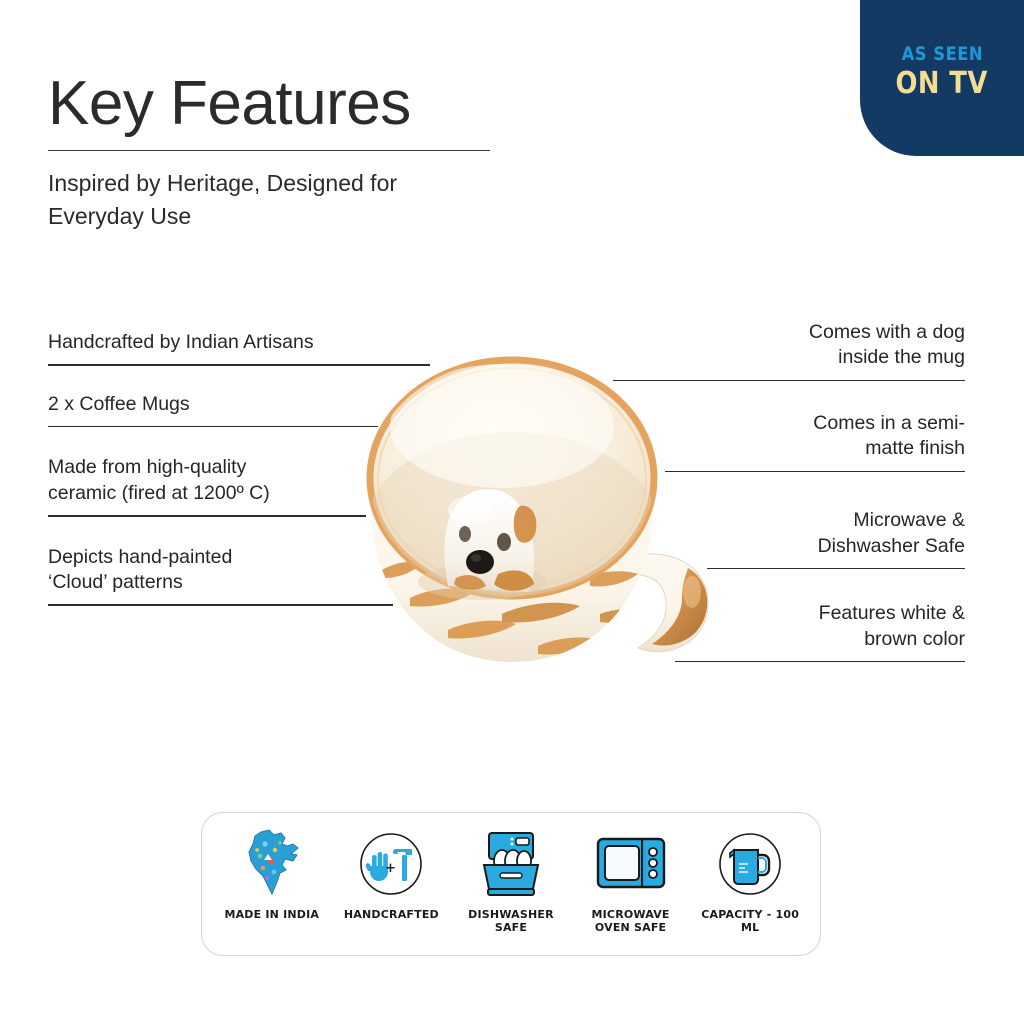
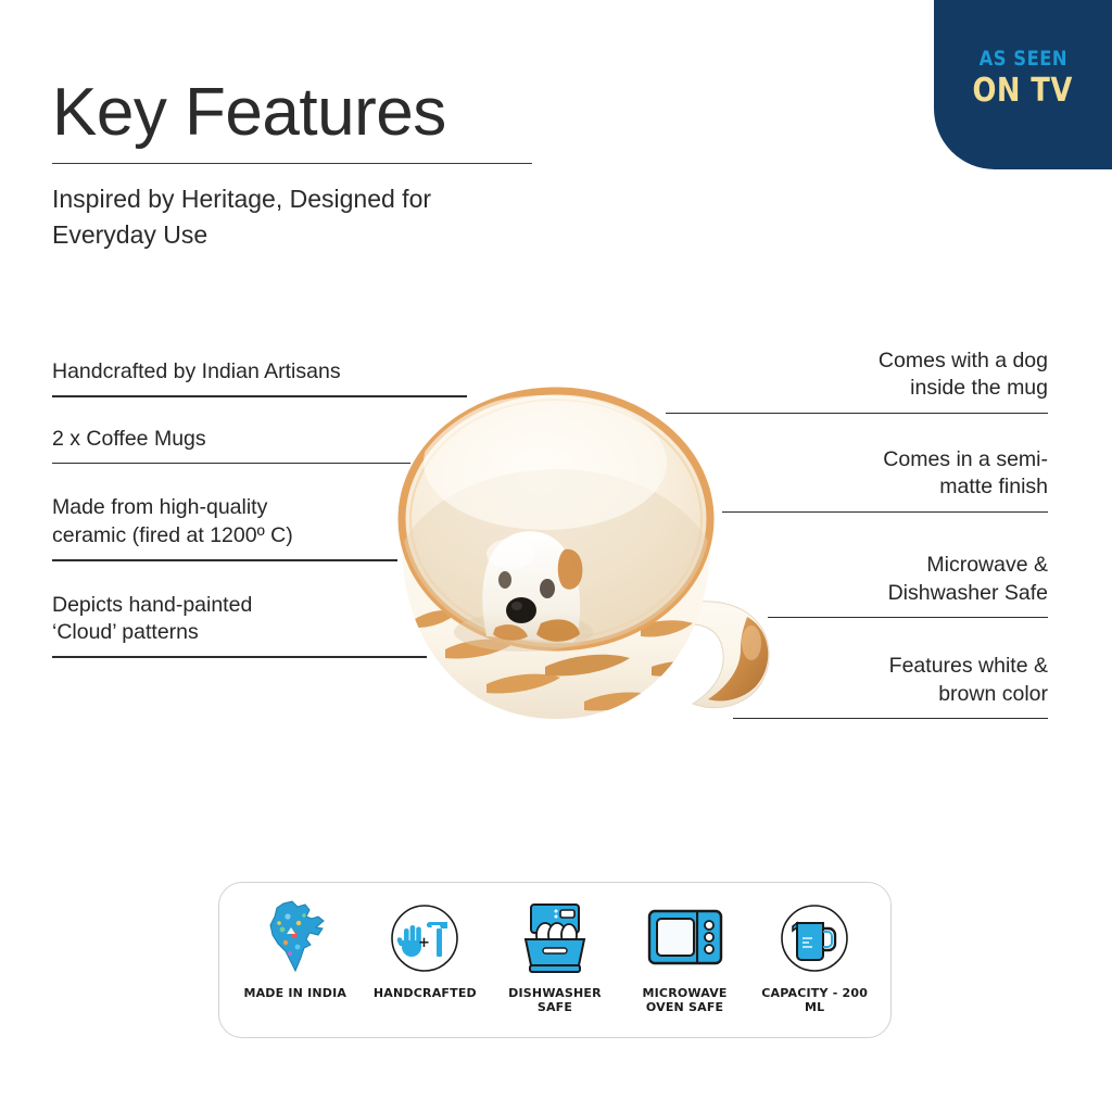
  AS SEEN
  ON TV
  Key Features
  Inspired by Heritage, Designed for Everyday Use
  Handcrafted by Indian Artisans
  2 x Coffee Mugs
  Made from high-quality
  ceramic (fired at 1200º C)
  Depicts hand-painted
  ‘Cloud’ patterns
  Comes with a dog
  inside the mug
  Comes in a semi-
  matte finish
  Microwave &
  Dishwasher Safe
  Features white &
  brown color
  MADE IN INDIA
  +
  HANDCRAFTED
  DISHWASHER SAFE
  MICROWAVE
  OVEN SAFE
- CAPACITY - 100 ML
+ CAPACITY - 200 ML
